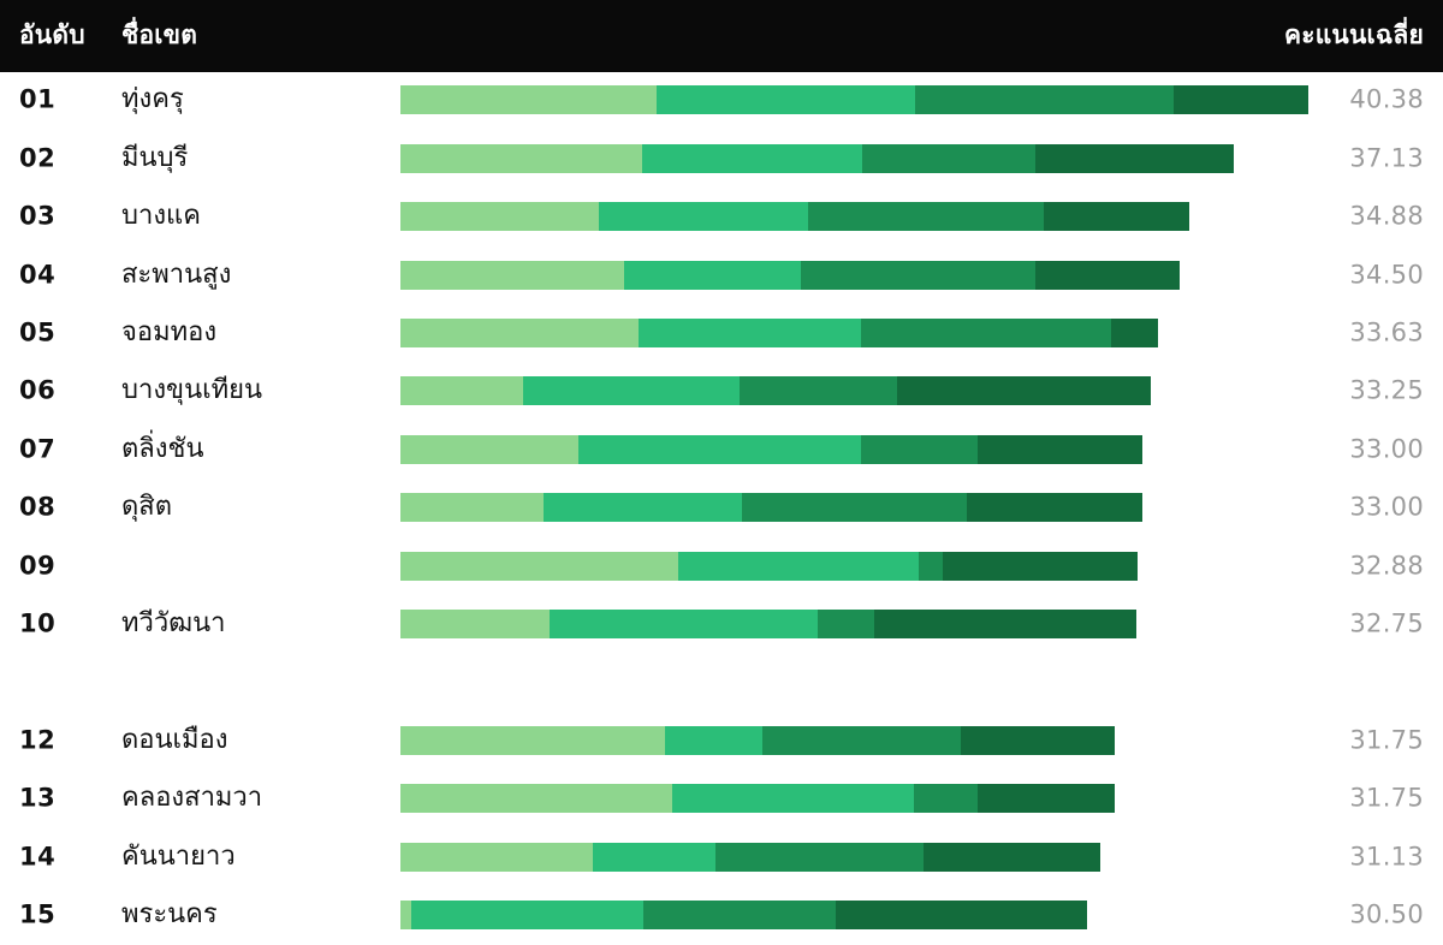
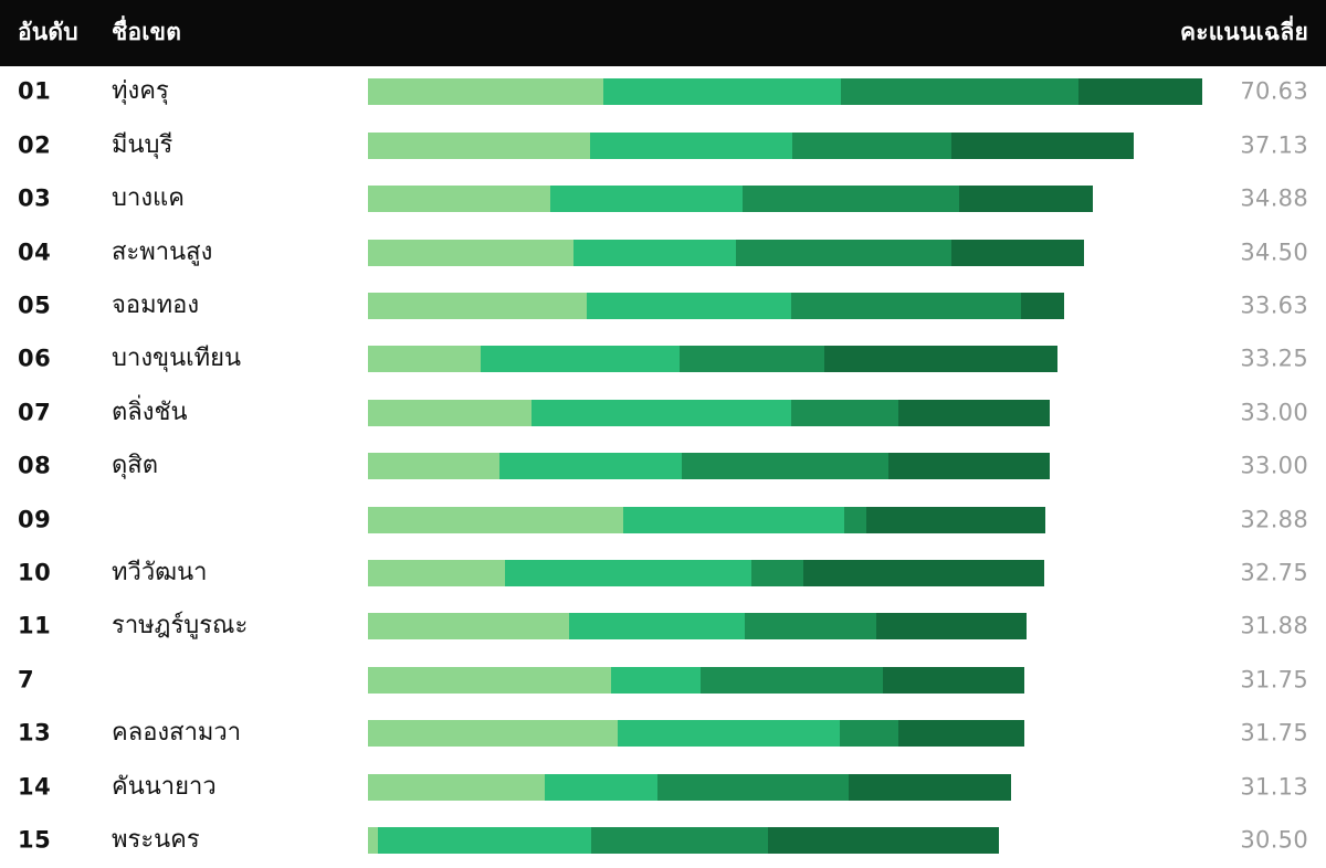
  อันดับ
  ชื่อเขต
  คะแนนเฉลี่ย
  01
  ทุ่งครุ
- 40.38
+ 70.63
  02
  มีนบุรี
  37.13
  03
  บางแค
  34.88
  04
  สะพานสูง
  34.50
  05
  จอมทอง
  33.63
  06
  บางขุนเทียน
  33.25
  07
  ตลิ่งชัน
  33.00
  08
  ดุสิต
  33.00
  09
  32.88
  10
  ทวีวัฒนา
  32.75
+ 11
+ ราษฎร์บูรณะ
+ 31.88
- 12
+ 7
- ดอนเมือง
  31.75
  13
  คลองสามวา
  31.75
  14
  คันนายาว
  31.13
  15
  พระนคร
  30.50
